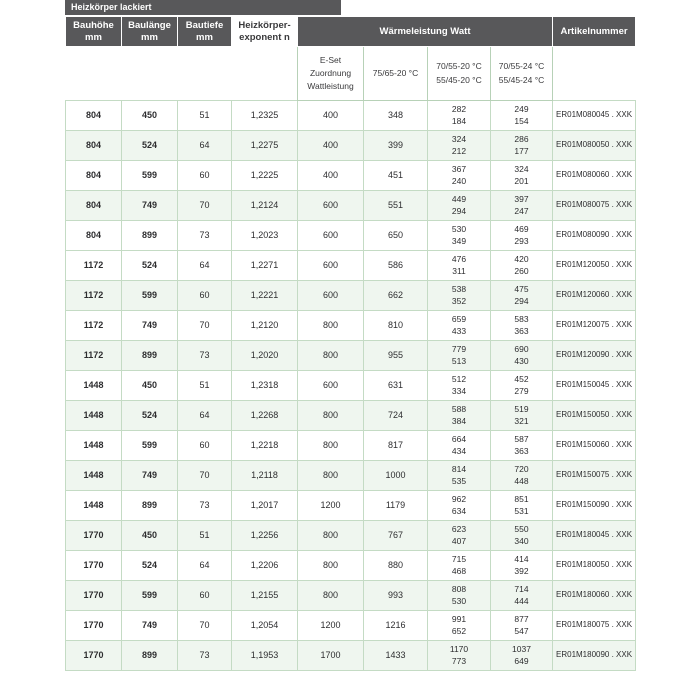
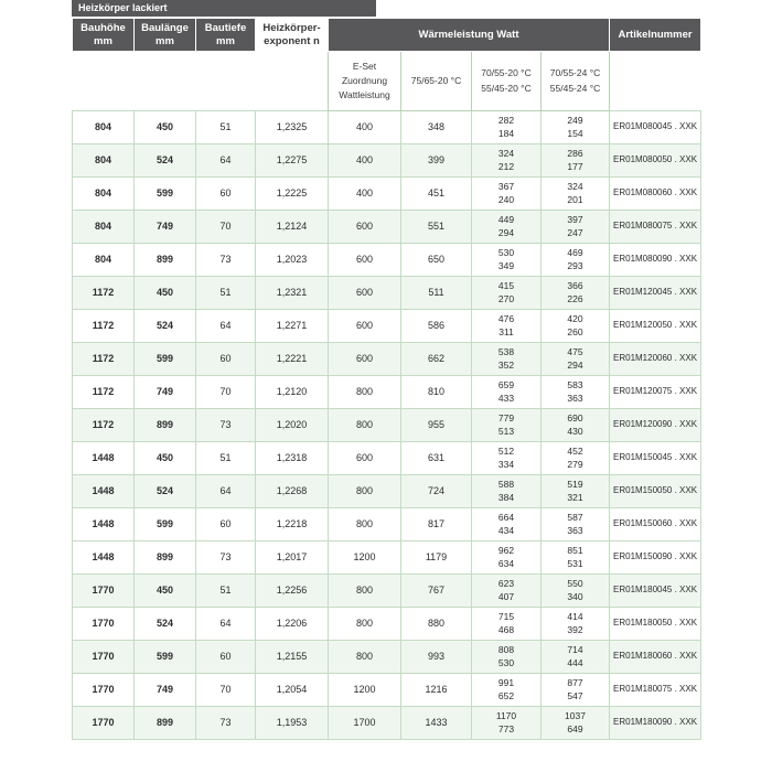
  Heizkörper lackiert
  Bauhöhe mm	Baulänge mm	Bautiefe mm	Heizkörper- exponent n	Wärmeleistung Watt	Artikelnummer
  	E-Set Zuordnung Wattleistung	75/65-20 °C	70/55-20 °C 55/45-20 °C	70/55-24 °C 55/45-24 °C
  804	450	51	1,2325	400	348	282 184	249 154	ER01M080045 . XXK
  804	524	64	1,2275	400	399	324 212	286 177	ER01M080050 . XXK
  804	599	60	1,2225	400	451	367 240	324 201	ER01M080060 . XXK
  804	749	70	1,2124	600	551	449 294	397 247	ER01M080075 . XXK
  804	899	73	1,2023	600	650	530 349	469 293	ER01M080090 . XXK
+ 1172	450	51	1,2321	600	511	415 270	366 226	ER01M120045 . XXK
  1172	524	64	1,2271	600	586	476 311	420 260	ER01M120050 . XXK
  1172	599	60	1,2221	600	662	538 352	475 294	ER01M120060 . XXK
  1172	749	70	1,2120	800	810	659 433	583 363	ER01M120075 . XXK
  1172	899	73	1,2020	800	955	779 513	690 430	ER01M120090 . XXK
  1448	450	51	1,2318	600	631	512 334	452 279	ER01M150045 . XXK
  1448	524	64	1,2268	800	724	588 384	519 321	ER01M150050 . XXK
  1448	599	60	1,2218	800	817	664 434	587 363	ER01M150060 . XXK
- 1448	749	70	1,2118	800	1000	814 535	720 448	ER01M150075 . XXK
  1448	899	73	1,2017	1200	1179	962 634	851 531	ER01M150090 . XXK
  1770	450	51	1,2256	800	767	623 407	550 340	ER01M180045 . XXK
  1770	524	64	1,2206	800	880	715 468	414 392	ER01M180050 . XXK
  1770	599	60	1,2155	800	993	808 530	714 444	ER01M180060 . XXK
  1770	749	70	1,2054	1200	1216	991 652	877 547	ER01M180075 . XXK
  1770	899	73	1,1953	1700	1433	1170 773	1037 649	ER01M180090 . XXK
